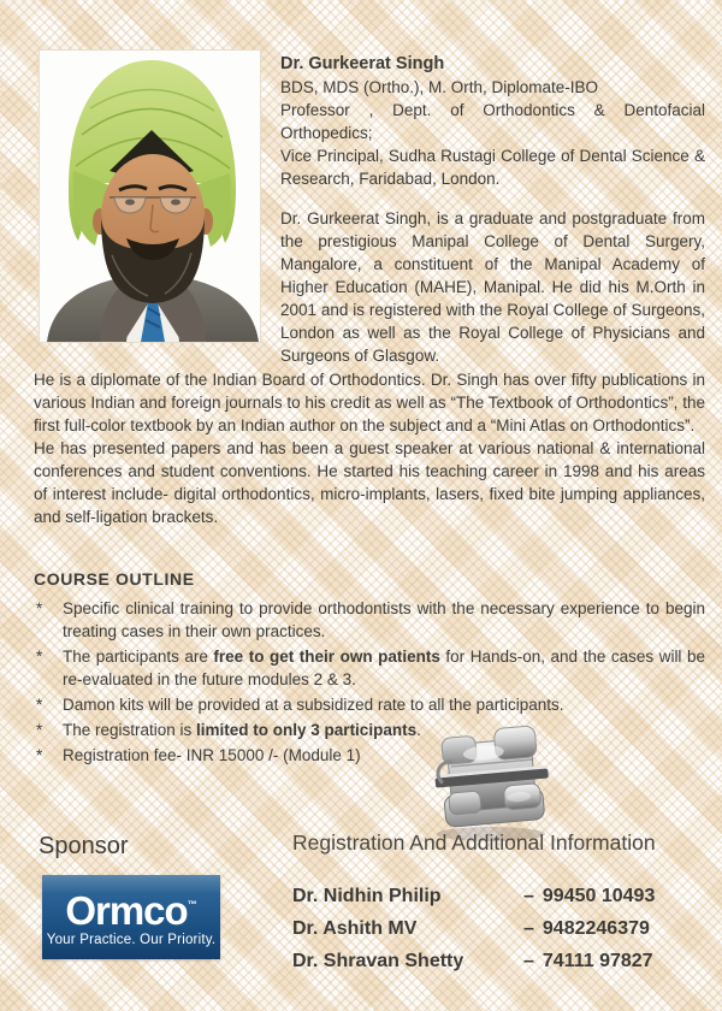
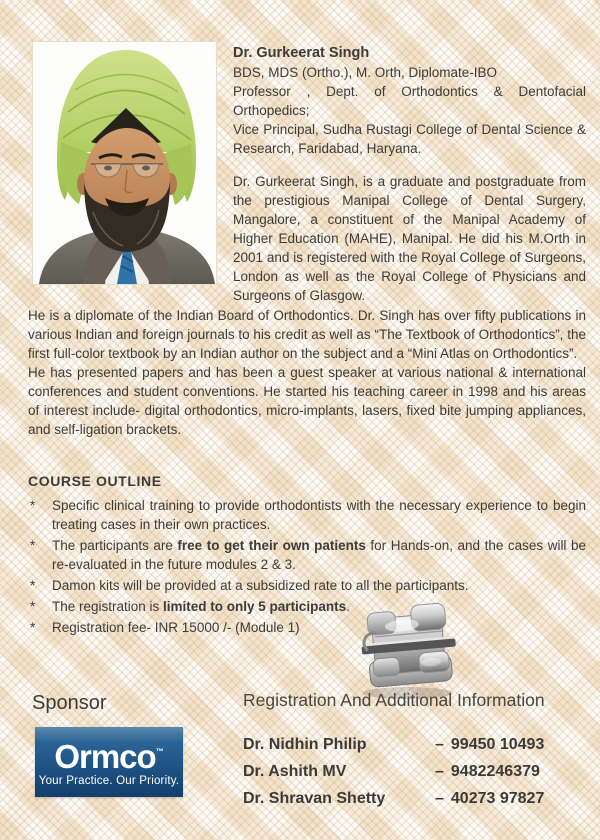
  Dr. Gurkeerat Singh
  BDS, MDS (Ortho.), M. Orth, Diplomate-IBO
  Professor , Dept. of Orthodontics & Dentofacial Orthopedics;
- Vice Principal, Sudha Rustagi College of Dental Science & Research, Faridabad, London.
+ Vice Principal, Sudha Rustagi College of Dental Science & Research, Faridabad, Haryana.
  Dr. Gurkeerat Singh, is a graduate and postgraduate from the prestigious Manipal College of Dental Surgery, Mangalore, a constituent of the Manipal Academy of Higher Education (MAHE), Manipal. He did his M.Orth in 2001 and is registered with the Royal College of Surgeons, London as well as the Royal College of Physicians and Surgeons of Glasgow.
  He is a diplomate of the Indian Board of Orthodontics. Dr. Singh has over fifty publications in various Indian and foreign journals to his credit as well as “The Textbook of Orthodontics”, the first full-color textbook by an Indian author on the subject and a “Mini Atlas on Orthodontics”.
  He has presented papers and has been a guest speaker at various national & international conferences and student conventions. He started his teaching career in 1998 and his areas of interest include- digital orthodontics, micro-implants, lasers, fixed bite jumping appliances, and self-ligation brackets.
  COURSE OUTLINE
  *
  Specific clinical training to provide orthodontists with the necessary experience to begin treating cases in their own practices.
  *
  The participants are free to get their own patients for Hands-on, and the cases will be re-evaluated in the future modules 2 & 3.
  *
  Damon kits will be provided at a subsidized rate to all the participants.
  *
- The registration is limited to only 3 participants.
+ The registration is limited to only 5 participants.
  *
  Registration fee- INR 15000 /- (Module 1)
  Sponsor
  Ormco™
  Your Practice. Our Priority.
  Registration And Additional Information
  Dr. Nidhin Philip
  – 99450 10493
  Dr. Ashith MV
  – 9482246379
  Dr. Shravan Shetty
- – 74111 97827
+ – 40273 97827
